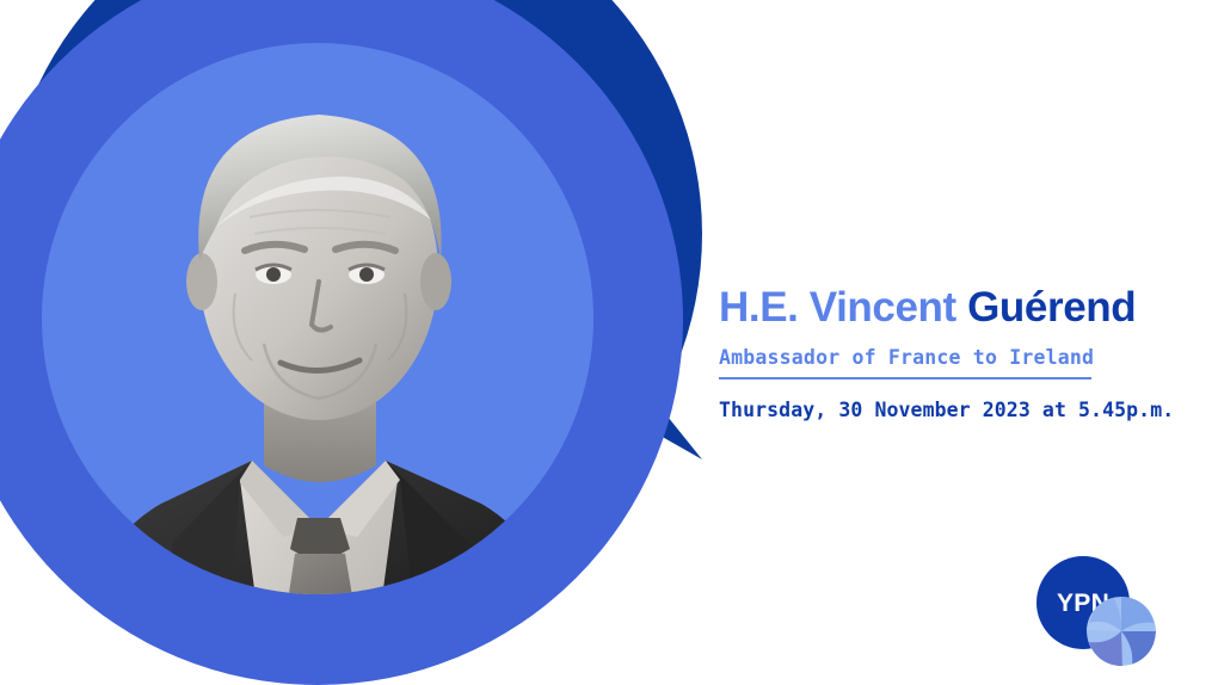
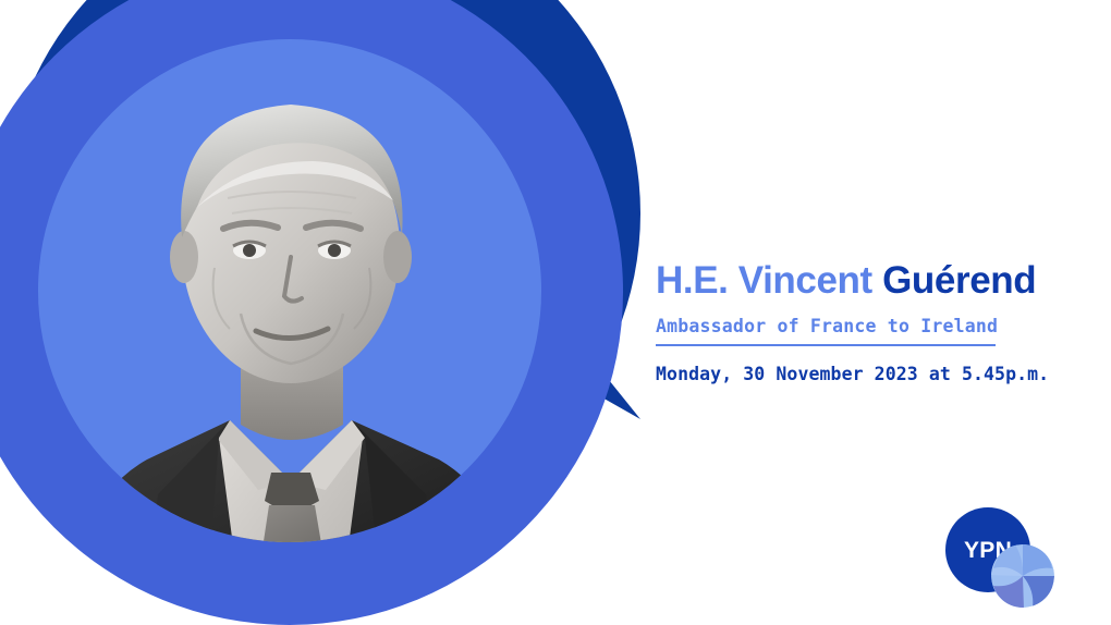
  H.E. Vincent Guérend
  Ambassador of France to Ireland
- Thursday, 30 November 2023 at 5.45p.m.
+ Monday, 30 November 2023 at 5.45p.m.
  YPN
